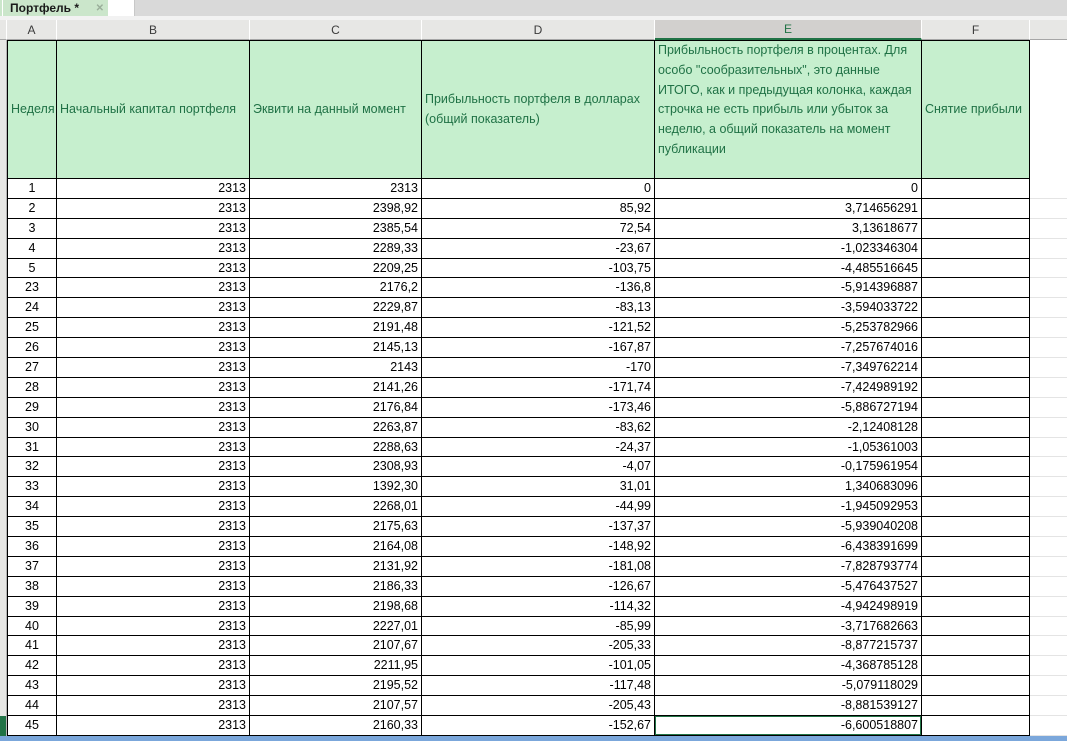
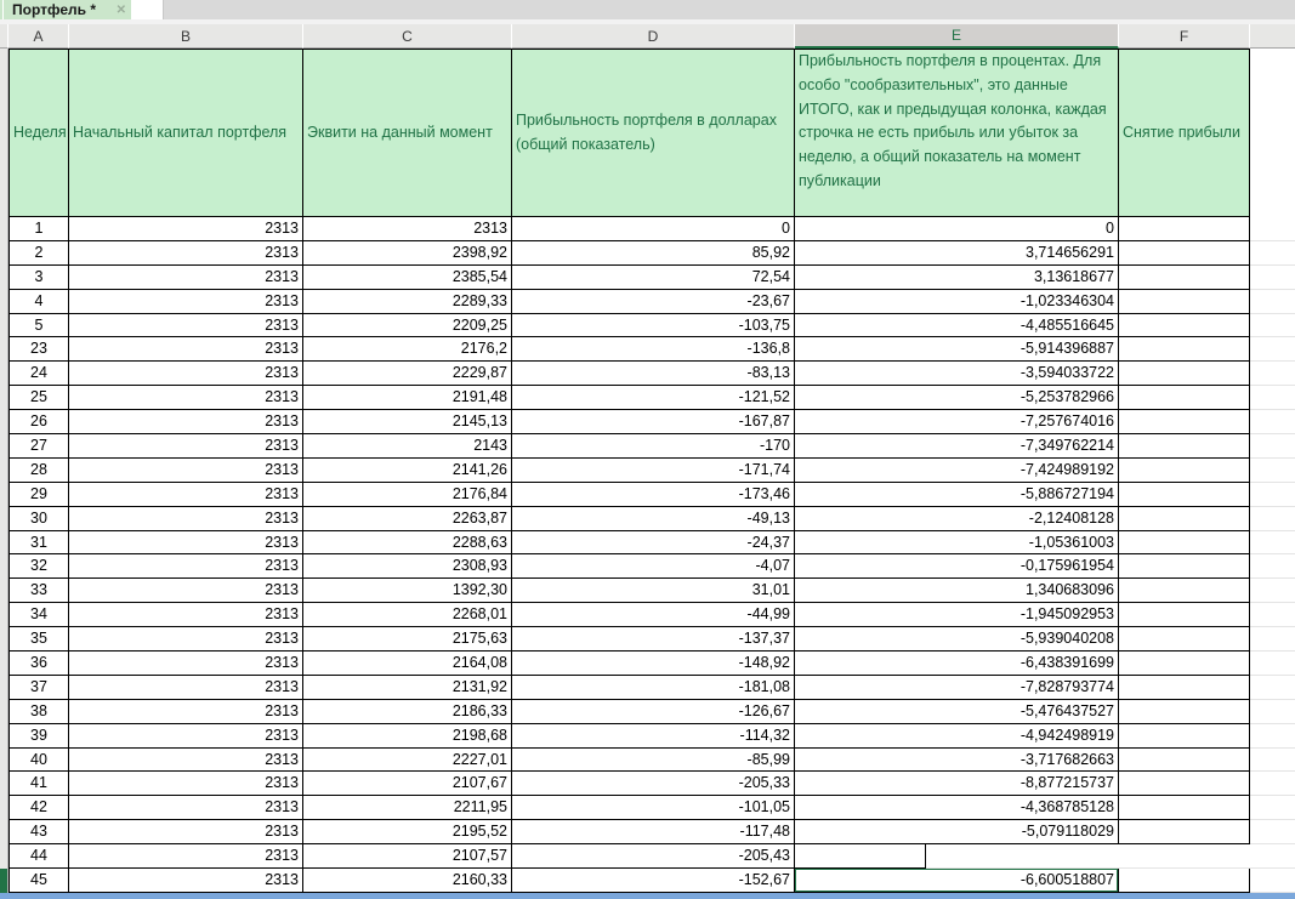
  Портфель *
  ✕
  A
  B
  C
  D
  E
  F
  Неделя
  Начальный капитал портфеля
  Эквити на данный момент
  Прибыльность портфеля в долларах (общий показатель)
  Прибыльность портфеля в процентах. Для особо "сообразительных", это данные ИТОГО, как и предыдущая колонка, каждая строчка не есть прибыль или убыток за неделю, а общий показатель на момент публикации
  Снятие прибыли
  1
  2313
  2313
  0
  0
  2
  2313
  2398,92
  85,92
  3,714656291
  3
  2313
  2385,54
  72,54
  3,13618677
  4
  2313
  2289,33
  -23,67
  -1,023346304
  5
  2313
  2209,25
  -103,75
  -4,485516645
  23
  2313
  2176,2
  -136,8
  -5,914396887
  24
  2313
  2229,87
  -83,13
  -3,594033722
  25
  2313
  2191,48
  -121,52
  -5,253782966
  26
  2313
  2145,13
  -167,87
  -7,257674016
  27
  2313
  2143
  -170
  -7,349762214
  28
  2313
  2141,26
  -171,74
  -7,424989192
  29
  2313
  2176,84
  -173,46
  -5,886727194
  30
  2313
  2263,87
- -83,62
+ -49,13
  -2,12408128
  31
  2313
  2288,63
  -24,37
  -1,05361003
  32
  2313
  2308,93
  -4,07
  -0,175961954
  33
  2313
  1392,30
  31,01
  1,340683096
  34
  2313
  2268,01
  -44,99
  -1,945092953
  35
  2313
  2175,63
  -137,37
  -5,939040208
  36
  2313
  2164,08
  -148,92
  -6,438391699
  37
  2313
  2131,92
  -181,08
  -7,828793774
  38
  2313
  2186,33
  -126,67
  -5,476437527
  39
  2313
  2198,68
  -114,32
  -4,942498919
  40
  2313
  2227,01
  -85,99
  -3,717682663
  41
  2313
  2107,67
  -205,33
  -8,877215737
  42
  2313
  2211,95
  -101,05
  -4,368785128
  43
  2313
  2195,52
  -117,48
  -5,079118029
  44
  2313
  2107,57
  -205,43
- -8,881539127
  45
  2313
  2160,33
  -152,67
  -6,600518807
